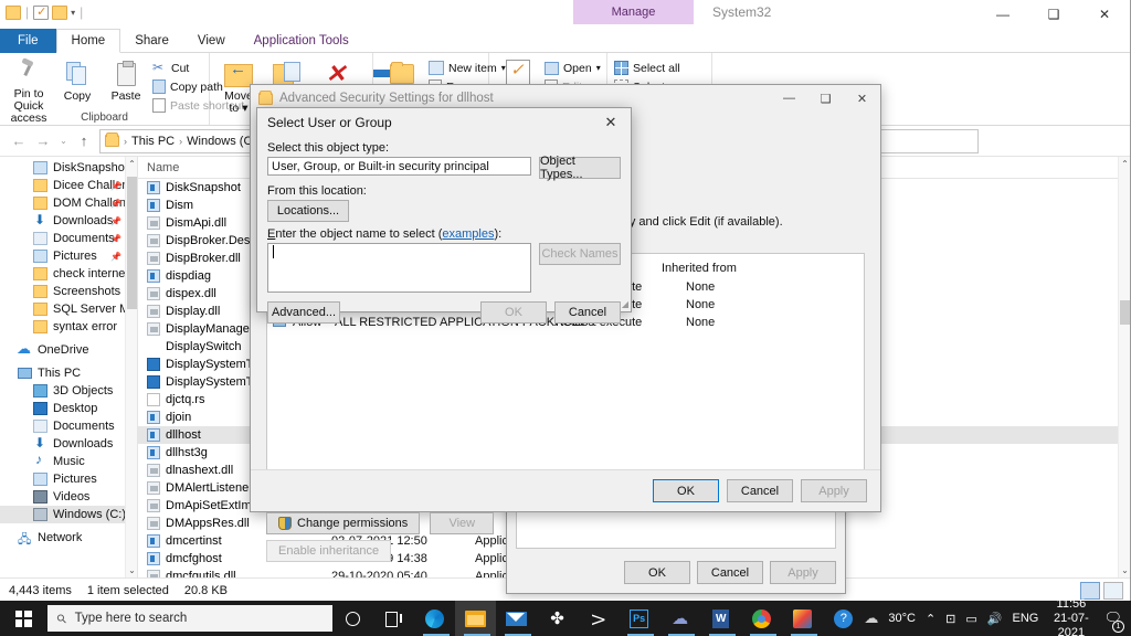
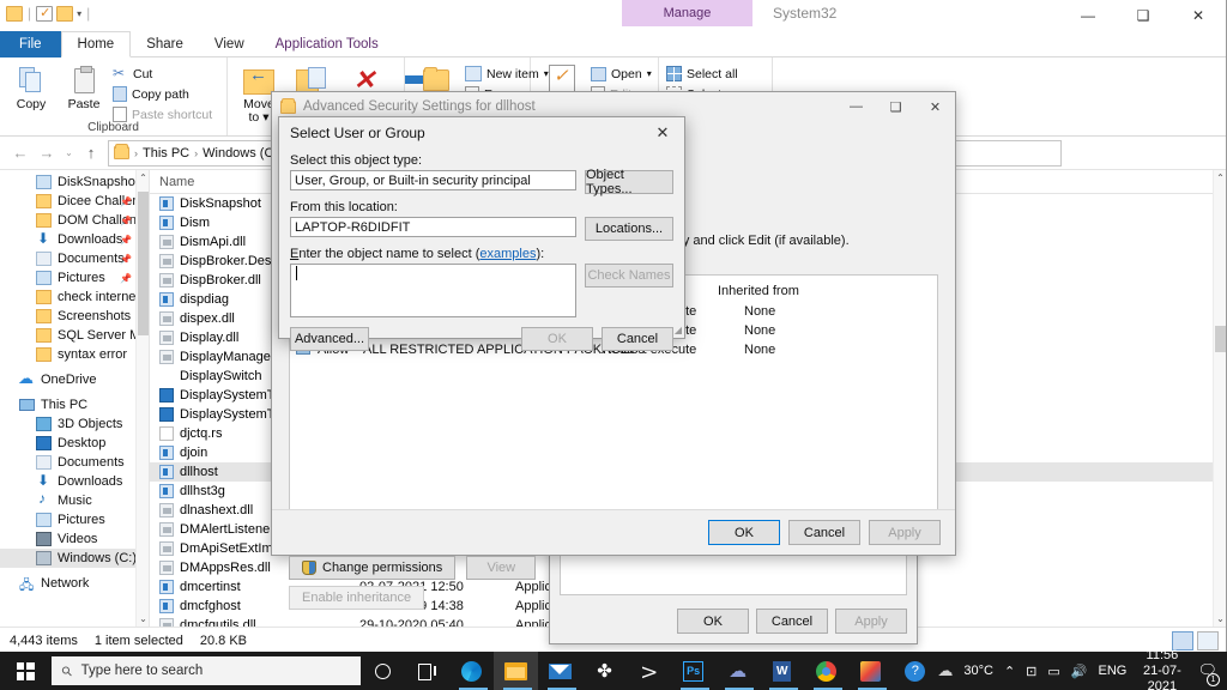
  |
  ▾
  |
  Manage
  System32
  —
  ❑
  ✕
  File
  Home
  Share
  View
  Application Tools
- Pin to Quick
- access
  Copy
  Paste
  ✂
  Cut
  Copy path
  Paste shortcut
  Clipboard
  Mov
  to ▾
  ✕
  New item
  ▾
  Open
  ▾
  Select all
  ←
  →
  ⌄
  ↑
  ›
  This PC
  ›
  Windows (C
  DiskSnapsho
  Dicee Challe
  📌
  DOM Challen
  📌
  Downloads
  📌
  Documents
  📌
  Pictures
  📌
  check interne
  Screenshots
  syntax error
  OneDrive
  This PC
  3D Objects
  Desktop
  Documents
  Downloads
  Music
  Pictures
  Videos
  Windows (C:
  Network
  ⌃
  ⌄
  Name
  DiskSnapshot
  Dism
  DismApi.dll
  DispBroker.Des
  DispBroker.dll
  dispdiag
  dispex.dll
  Display.dll
  DisplayManage
  DisplaySwitch
  DisplaySystem
  DisplaySystem
  djctq.rs
  djoin
  dllhost
  dllhst3g
  dlnashext.dll
  DMAlertListene
  DmApiSetExtIm
  DMAppsRes.dll
  dmcertinst
  Appli
  dmcfghost
  Appli
  dmcfgutils.dll
  29-10-2020 05:40
  Appli
  ⌃
  ⌄
  4,443 items
  1 item selected
  20.8 KB
  OK
  Cancel
  Apply
  Advanced Security Settings for dllhost
  —
  ❑
  ✕
  Inherited from
  None
  None
  None
  Change permissions
  View
  Enable inheritance
  OK
  Cancel
  Apply
  Select User or Group
  ✕
  Select this object type:
  User, Group, or Built-in security principal
  Object Types...
  From this location:
+ LAPTOP-R6DIDFIT
  Locations...
  Enter the object name to select (examples):
  Check Names
  Advanced...
  OK
  Cancel
  ◢
  Type here to search
  ✤
  𝈷
  Ps
  ☁
  W
  ?
  ☁
  30°C
  ⌃
  ⊡
  ▭
  🔊
  ENG
  11:56
  21-07-2021
  🗨
